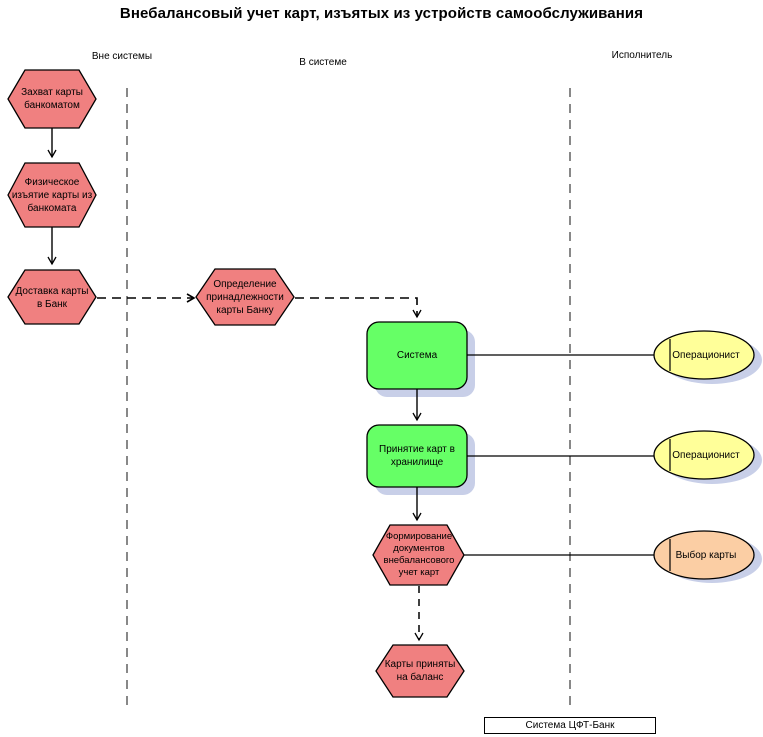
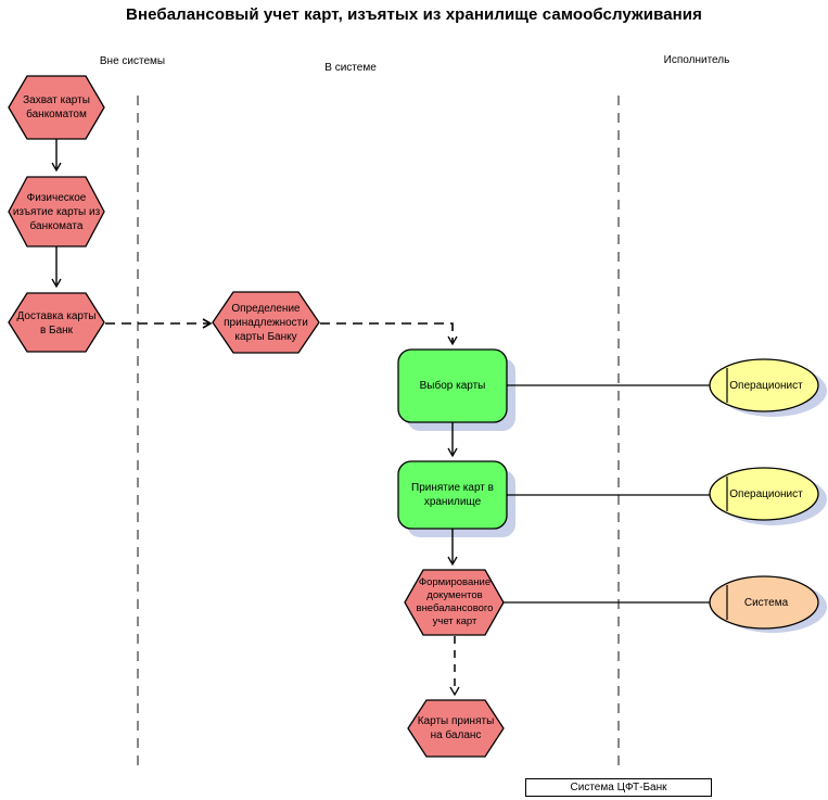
- Внебалансовый учет карт, изъятых из устройств самообслуживания
+ Внебалансовый учет карт, изъятых из хранилище самообслуживания
  Вне системы
  В системе
  Исполнитель
  Захват карты
  банкоматом
  Физическое
  изъятие карты из
  банкомата
  Доставка карты
  в Банк
  Определение
  принадлежности
  карты Банку
- Система
+ Выбор карты
  Принятие карт в
  хранилище
  Формирование
  документов
  внебалансового
  учет карт
  Карты приняты
  на баланс
  Операционист
  Операционист
- Выбор карты
+ Система
  Система ЦФТ-Банк
